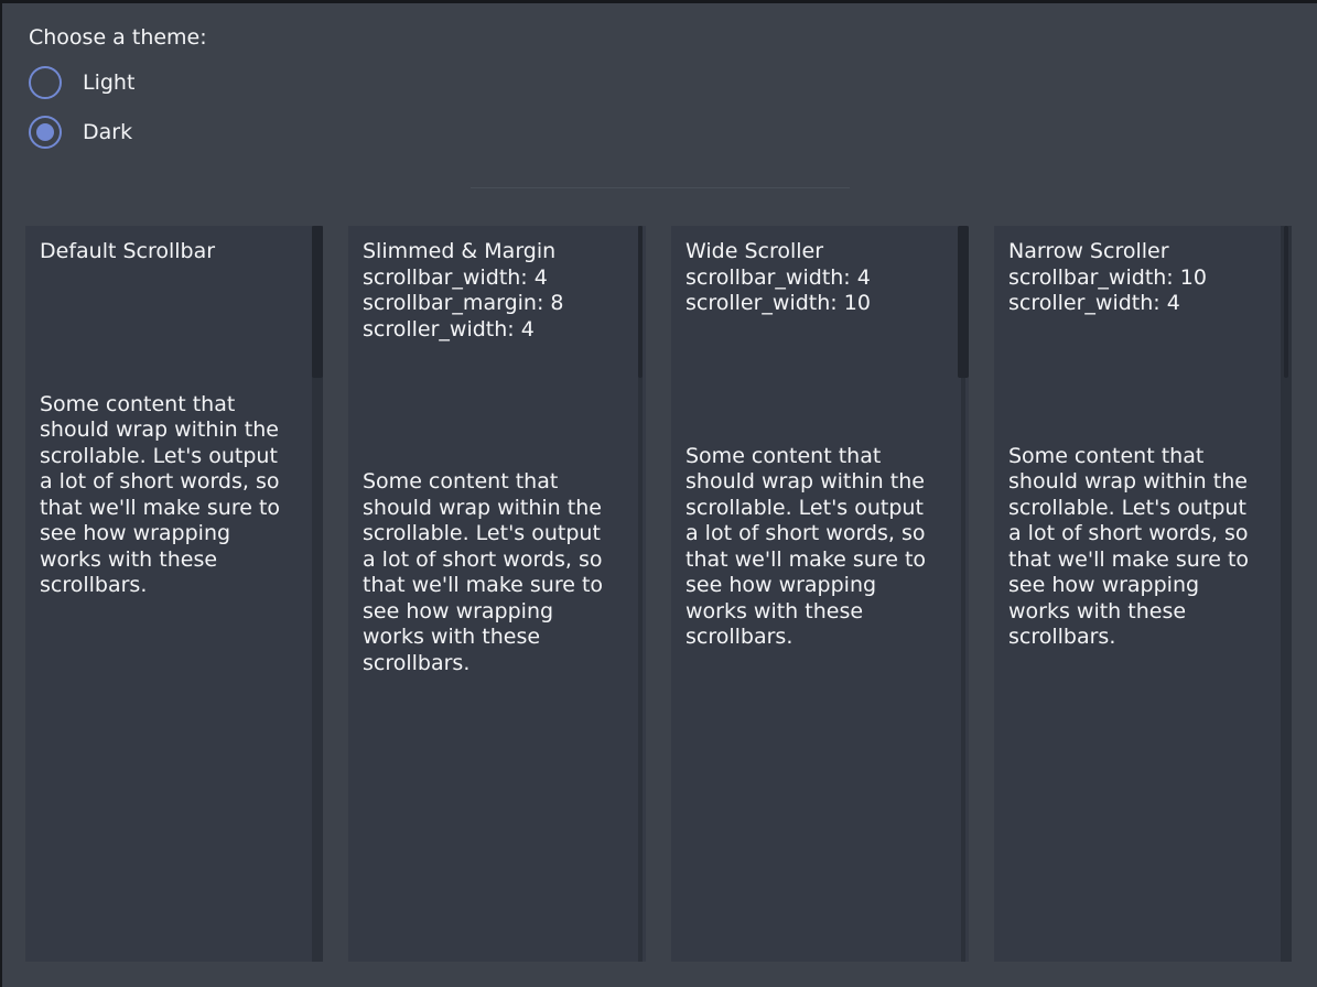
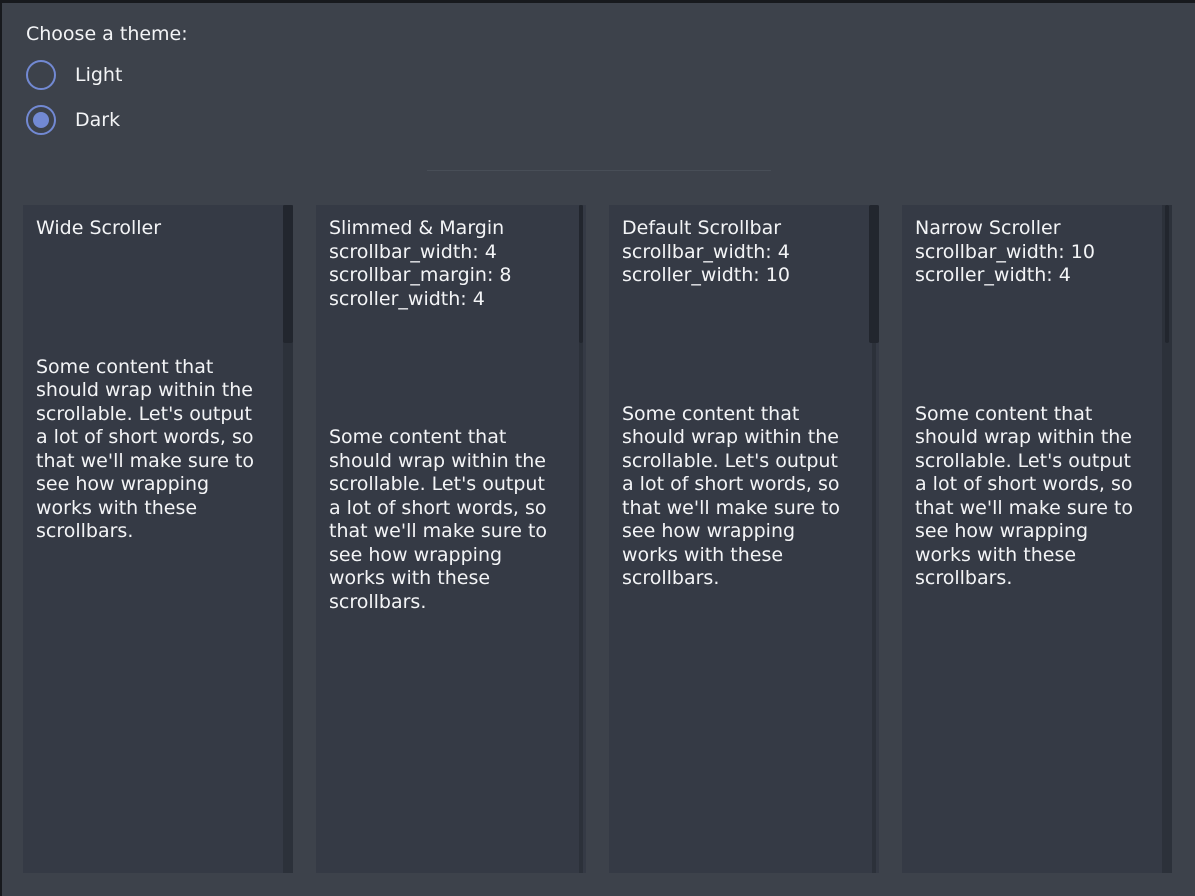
  Choose a theme:
  Light
  Dark
- Default Scrollbar
+ Wide Scroller
  Some content that should wrap within the scrollable. Let's output a lot of short words, so that we'll make sure to see how wrapping works with these scrollbars.
  Slimmed & Margin
  scrollbar_width: 4
  scrollbar_margin: 8
  scroller_width: 4
  Some content that should wrap within the scrollable. Let's output a lot of short words, so that we'll make sure to see how wrapping works with these scrollbars.
- Wide Scroller
+ Default Scrollbar
  scrollbar_width: 4
  scroller_width: 10
  Some content that should wrap within the scrollable. Let's output a lot of short words, so that we'll make sure to see how wrapping works with these scrollbars.
  Narrow Scroller
  scrollbar_width: 10
  scroller_width: 4
  Some content that should wrap within the scrollable. Let's output a lot of short words, so that we'll make sure to see how wrapping works with these scrollbars.
